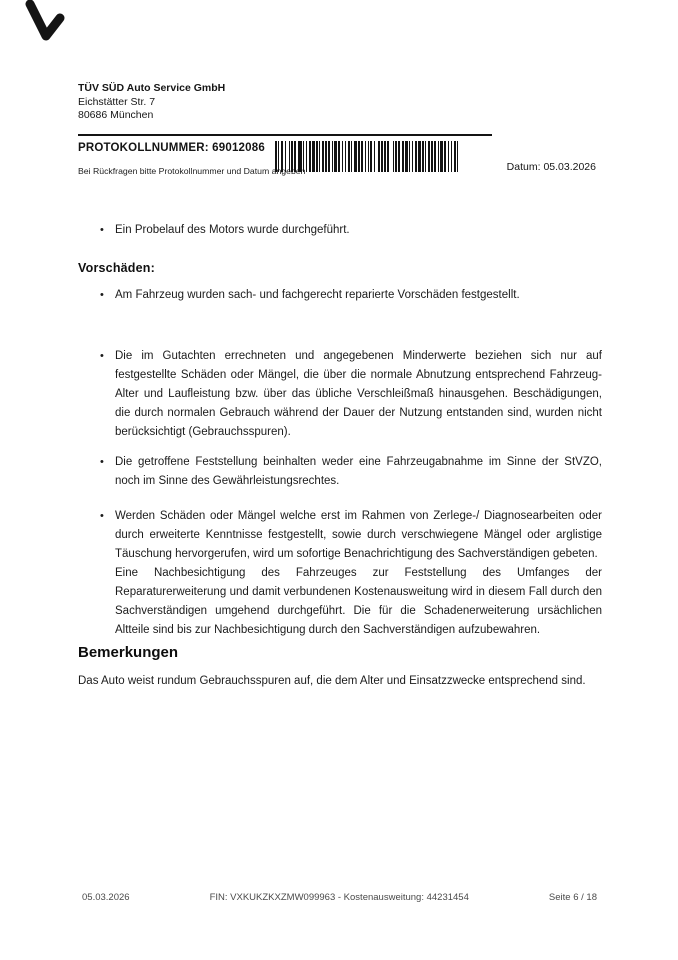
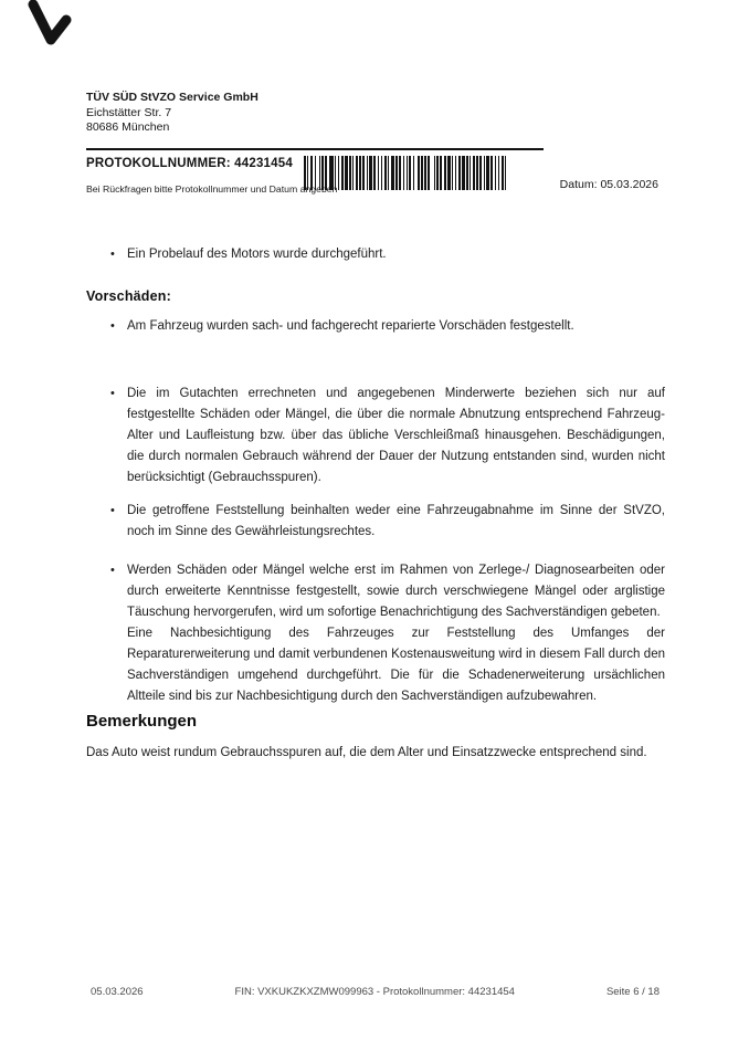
- TÜV SÜD Auto Service GmbH
+ TÜV SÜD StVZO Service GmbH
  Eichstätter Str. 7
  80686 München
- PROTOKOLLNUMMER: 69012086
+ PROTOKOLLNUMMER: 44231454
  Bei Rückfragen bitte Protokollnummer und Datumg
  Datum: 05.03.2026
  •
  Ein Probelauf des Motors wurde durchgeführt.
  Vorschäden:
  •
  Am Fahrzeug wurden sach- und fachgerecht reparierte Vorschäden festgestellt.
  •
  Die im Gutachten errechneten und angegebenen Minderwerte beziehen sich nur auf festgestellte Schäden oder Mängel, die über die normale Abnutzung entsprechend Fahrzeug-Alter und Laufleistung bzw. über das übliche Verschleißmaß hinausgehen. Beschädigungen, die durch normalen Gebrauch während der Dauer der Nutzung entstanden sind, wurden nicht berücksichtigt (Gebrauchsspuren).
  •
  Die getroffene Feststellung beinhalten weder eine Fahrzeugabnahme im Sinne der StVZO, noch im Sinne des Gewährleistungsrechtes.
  •
  Werden Schäden oder Mängel welche erst im Rahmen von Zerlege-/ Diagnosearbeiten oder durch erweiterte Kenntnisse festgestellt, sowie durch verschwiegene Mängel oder arglistige Täuschung hervorgerufen, wird um sofortige Benachrichtigung des Sachverständigen gebeten.
  Eine Nachbesichtigung des Fahrzeuges zur Feststellung des Umfanges der Reparaturerweiterung und damit verbundenen Kostenausweitung wird in diesem Fall durch den Sachverständigen umgehend durchgeführt. Die für die Schadenerweiterung ursächlichen Altteile sind bis zur Nachbesichtigung durch den Sachverständigen aufzubewahren.
  Bemerkungen
  Das Auto weist rundum Gebrauchsspuren auf, die dem Alter und Einsatzzwecke entsprechend sind.
  05.03.2026
- FIN: VXKUKZKXZMW099963 - Kostenausweitung: 44231454
+ FIN: VXKUKZKXZMW099963 - Protokollnummer: 44231454
  Seite 6 / 18
